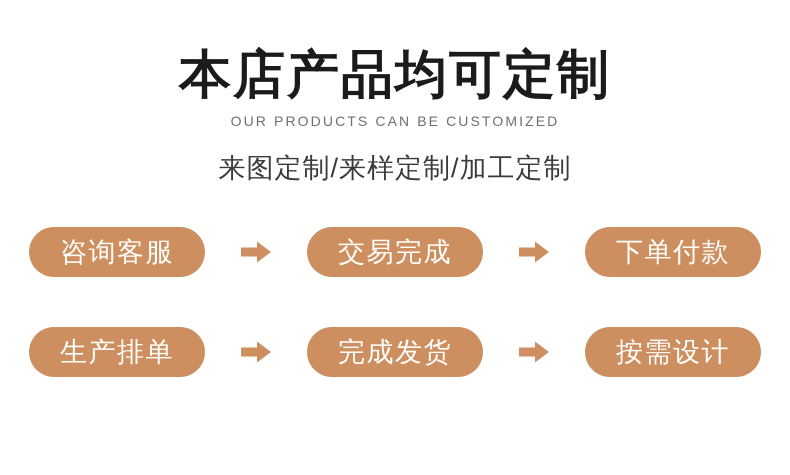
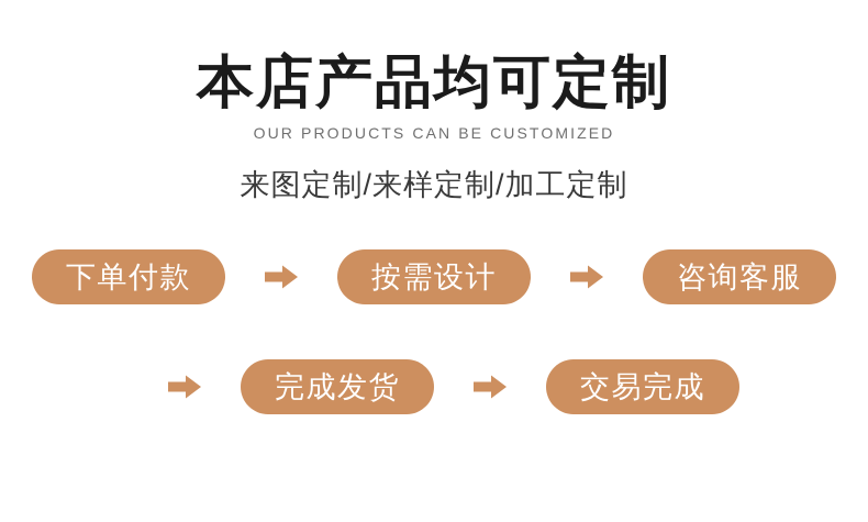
  本店产品均可定制
  OUR PRODUCTS CAN BE CUSTOMIZED
  来图定制/来样定制/加工定制
- 咨询客服
+ 下单付款
- 交易完成
+ 按需设计
- 下单付款
+ 咨询客服
- 生产排单
  完成发货
- 按需设计
+ 交易完成
